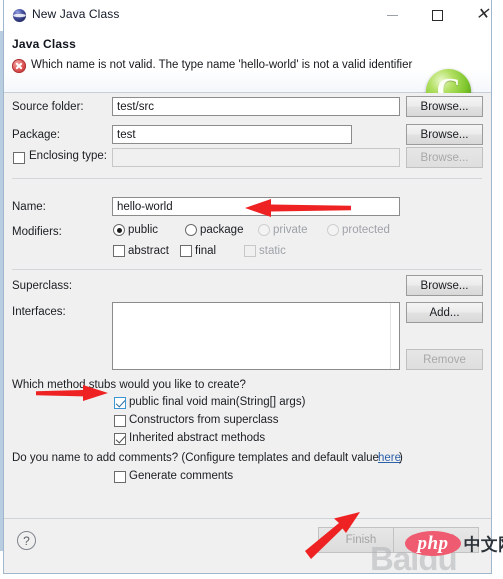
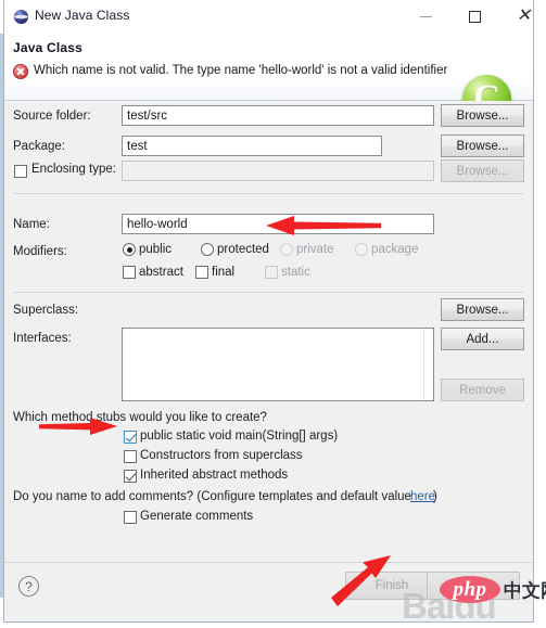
  New Java Class
  ✕
  Java Class
  Which name is not valid. The type name 'hello-world' is not a valid identifier
  C
  Source folder:
  test/src
  Browse...
  Package:
  test
  Browse...
  Enclosing type:
  Browse...
  Name:
  hello-world
  Modifiers:
  public
- package
+ protected
  private
- protected
+ package
  abstract
  final
  static
  Superclass:
  Browse...
  Interfaces:
  Add...
  Remove
  Which method stubs would you like to create?
- public final void main(String[] args)
+ public static void main(String[] args)
  Constructors from superclass
  Inherited abstract methods
  Do you name to add comments? (Configure templates and default value
  here
  )
  Generate comments
  ?
  Finish
  Baidu
  php
